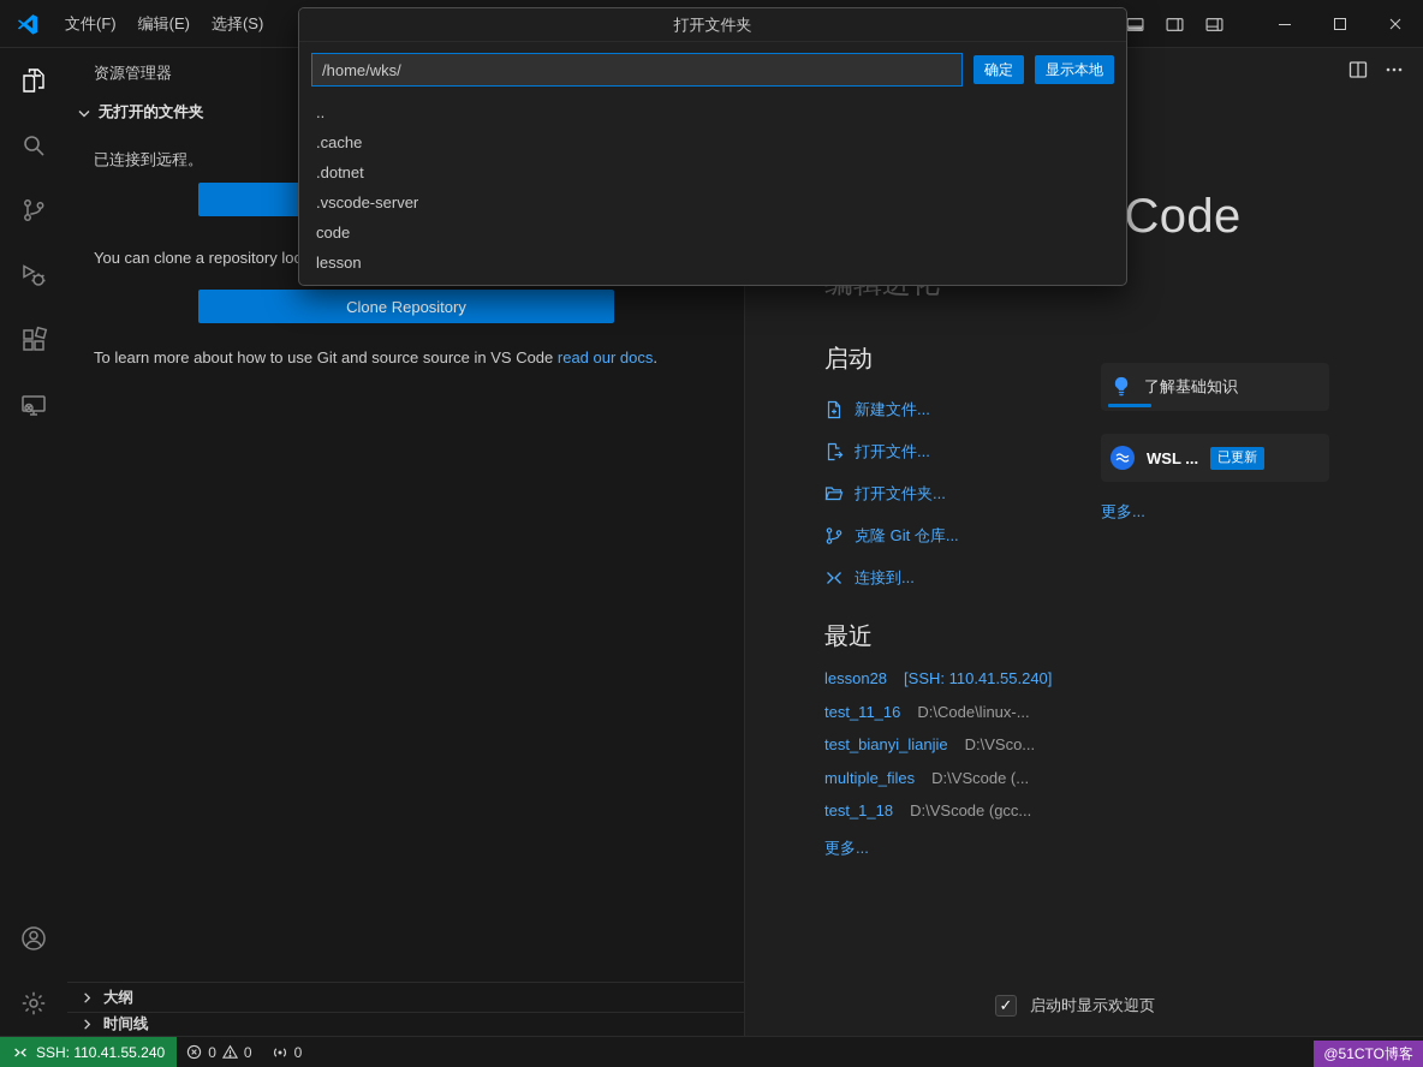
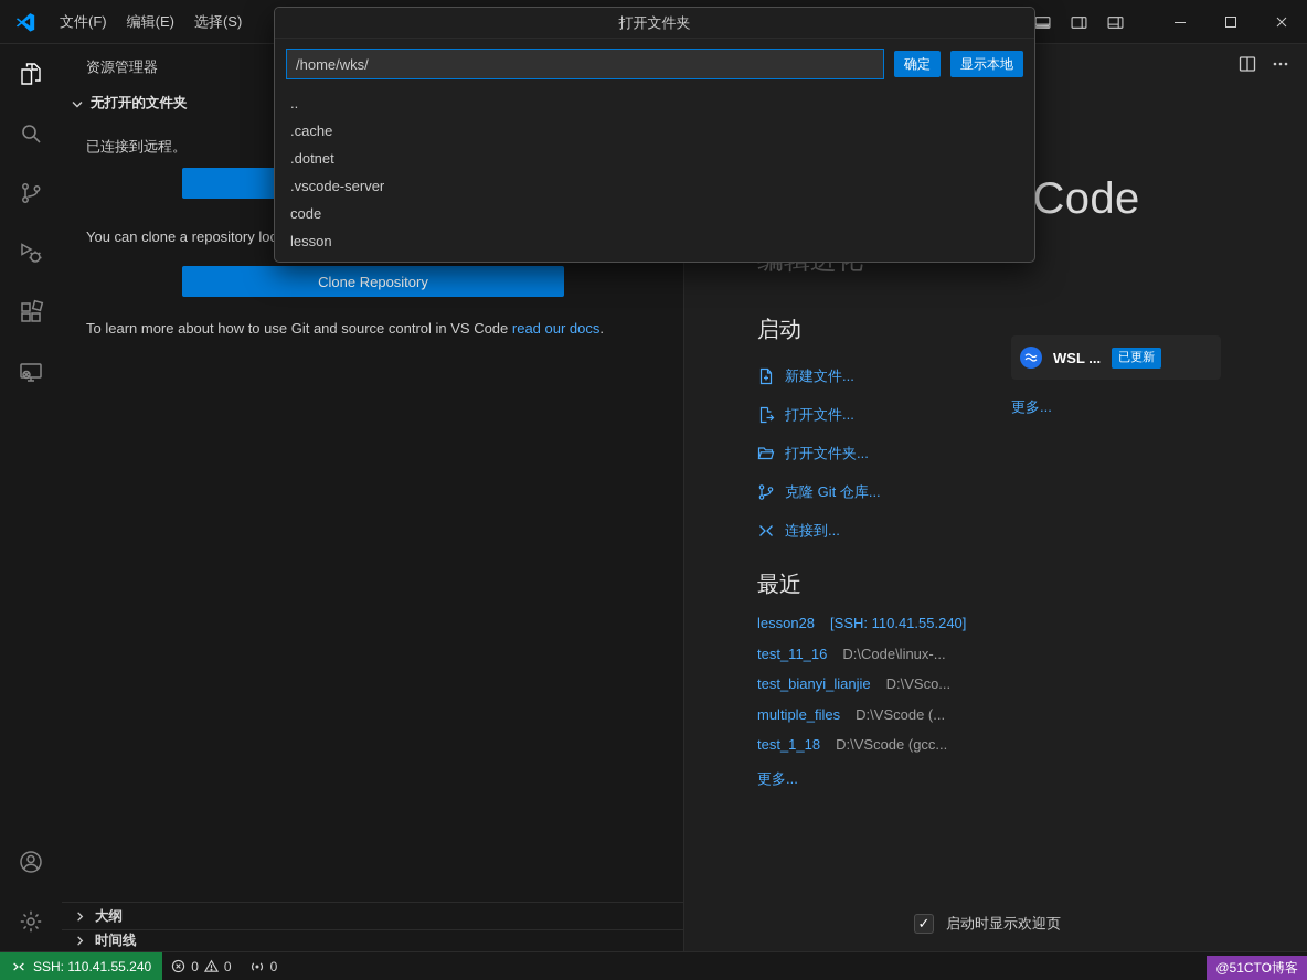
  文件(F)
  编辑(E)
  选择(S)
  资源管理器
  无打开的文件夹
  已连接到远程。
  You can clone a repository lo
  Clone Repository
- To learn more about how to use Git and source source in VS Code read our docs.
+ To learn more about how to use Git and source control in VS Code read our docs.
  大纲
  时间线
  启动
  新建文件...
  打开文件...
  打开文件夹...
  克隆 Git 仓库...
  连接到...
  最近
  lesson28
  [SSH: 110.41.55.240]
  test_11_16
  D:\Code\linux-...
  test_bianyi_lianjie
  D:\VSco...
  multiple_files
  D:\VScode (...
  test_1_18
  D:\VScode (gcc...
  更多...
- 了解基础知识
  WSL ...
  已更新
  更多...
  启动时显示欢迎页
  SSH: 110.41.55.240
  0
  0
  0
  打开文件夹
  /home/wks/
  确定
  显示本地
  ..
  .cache
  .dotnet
  .vscode-server
  code
  lesson
  @51CTO博客
